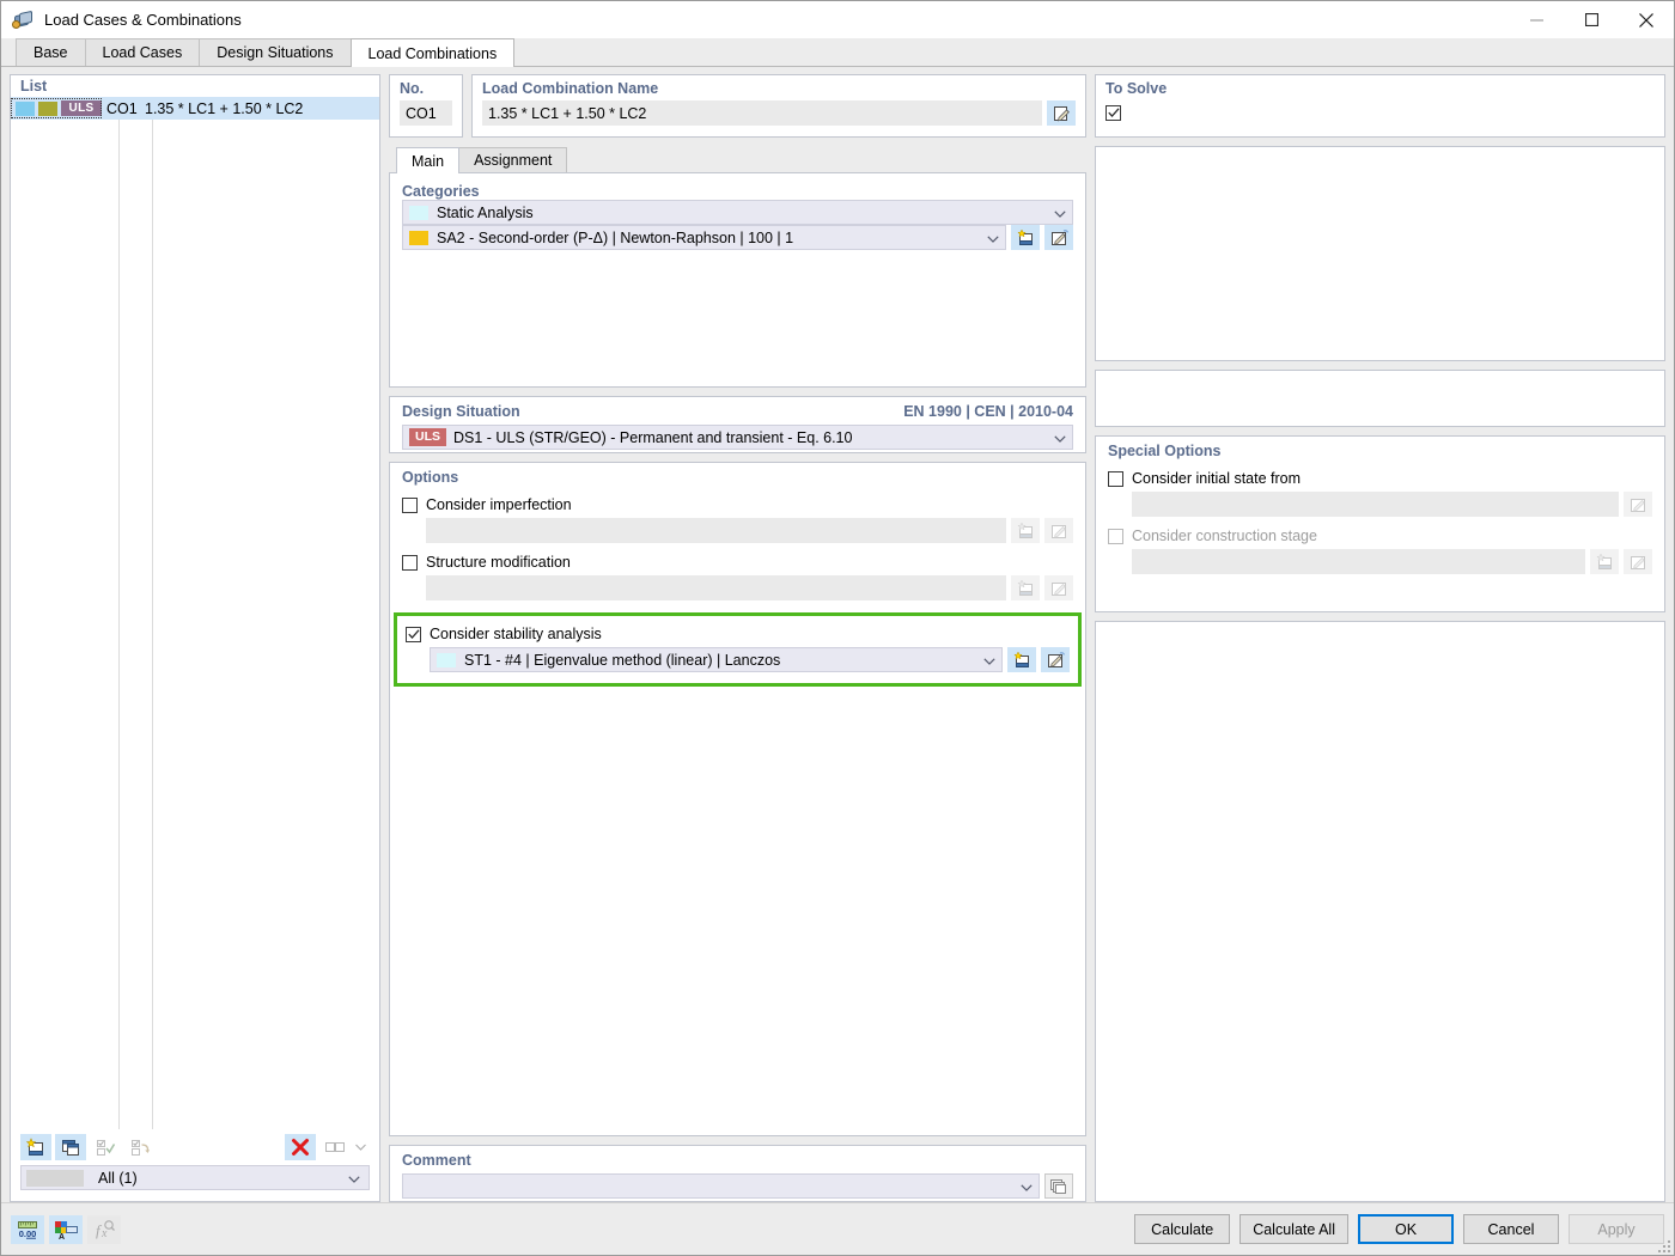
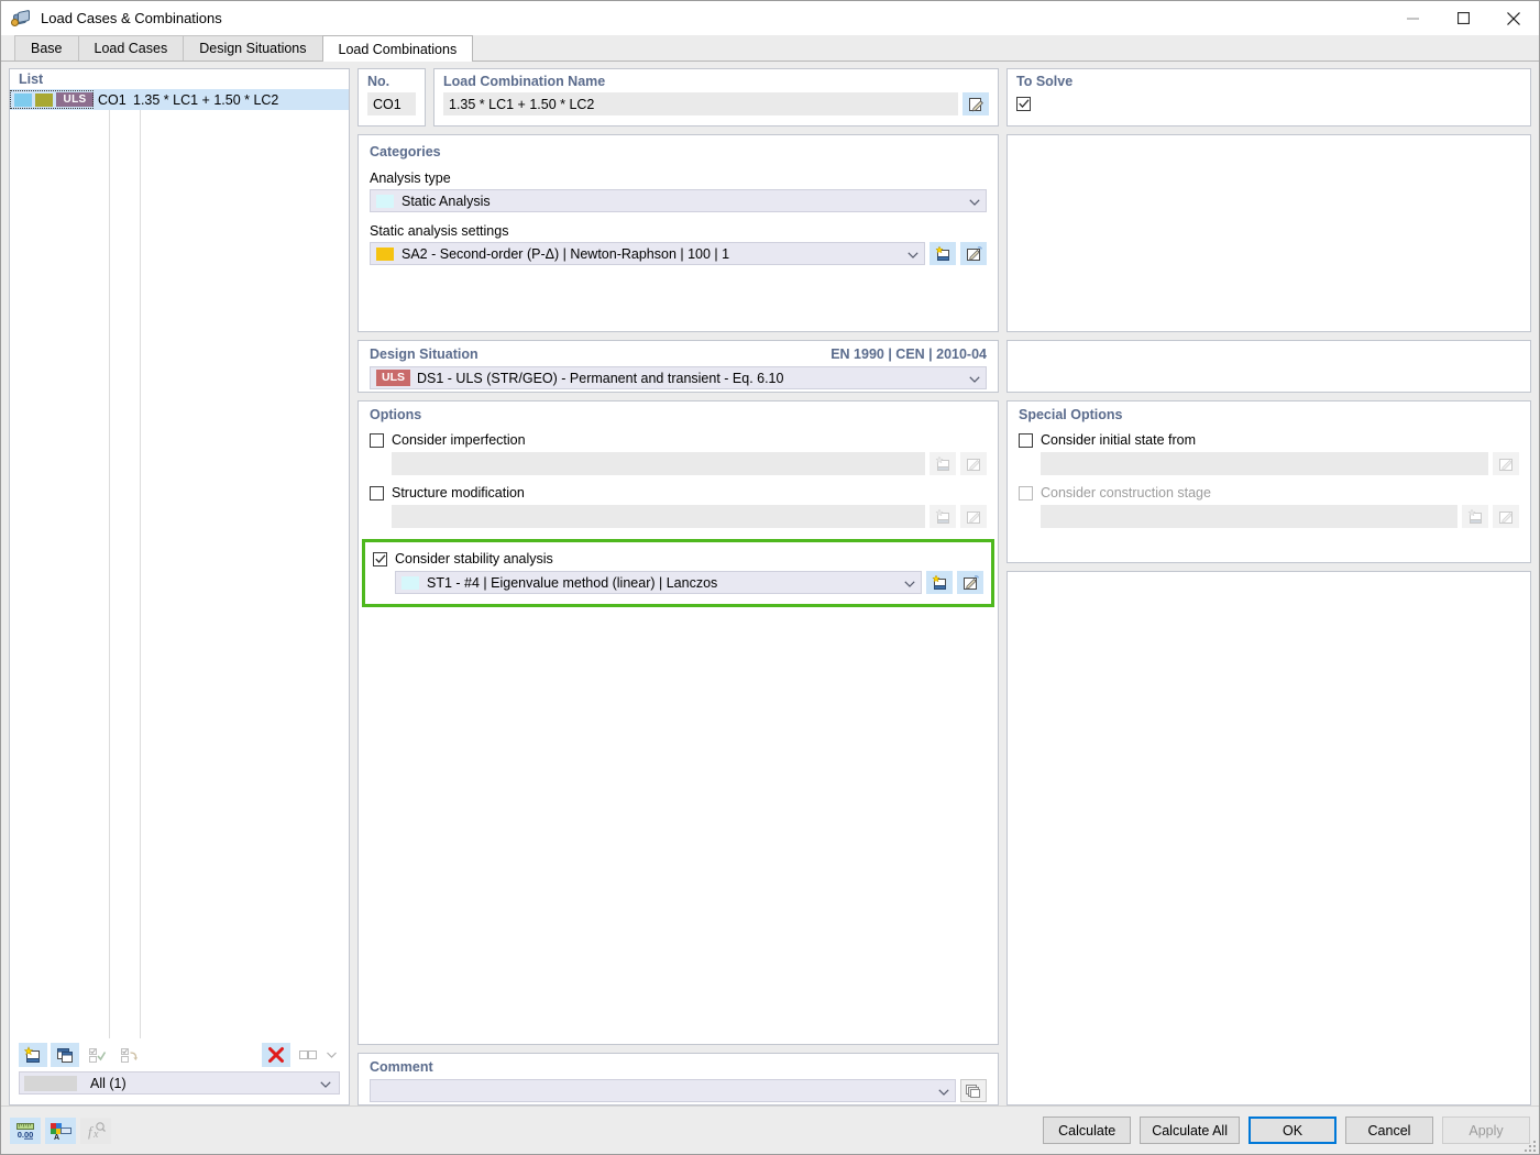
  Load Cases & Combinations
  Base
  Load Cases
  Design Situations
  Load Combinations
  List
  ULS
  CO1
  1.35 * LC1 + 1.50 * LC2
  All (1)
  No.
  CO1
  Load Combination Name
  1.35 * LC1 + 1.50 * LC2
  To Solve
- Main
- Assignment
  Categories
+ Analysis type
  Static Analysis
+ Static analysis settings
  SA2 - Second-order (P-Δ) | Newton-Raphson | 100 | 1
  Design Situation
  EN 1990 | CEN | 2010-04
  ULS
  DS1 - ULS (STR/GEO) - Permanent and transient - Eq. 6.10
  Options
  Consider imperfection
  Structure modification
  Consider stability analysis
  ST1 - #4 | Eigenvalue method (linear) | Lanczos
  Comment
  Special Options
  Consider initial state from
  Consider construction stage
  0.00
  f
  x
  Calculate
  Calculate All
  OK
  Cancel
  Apply
